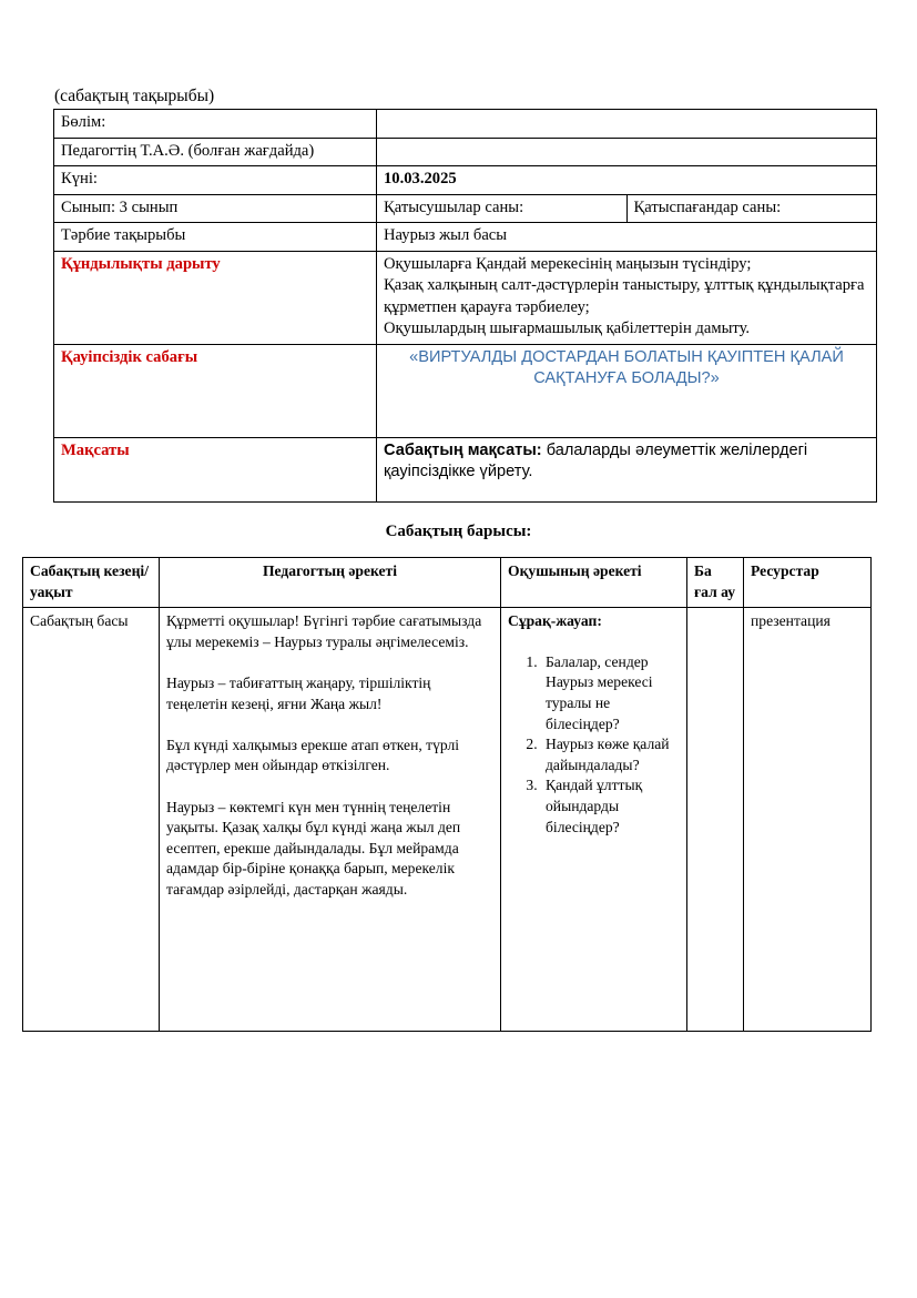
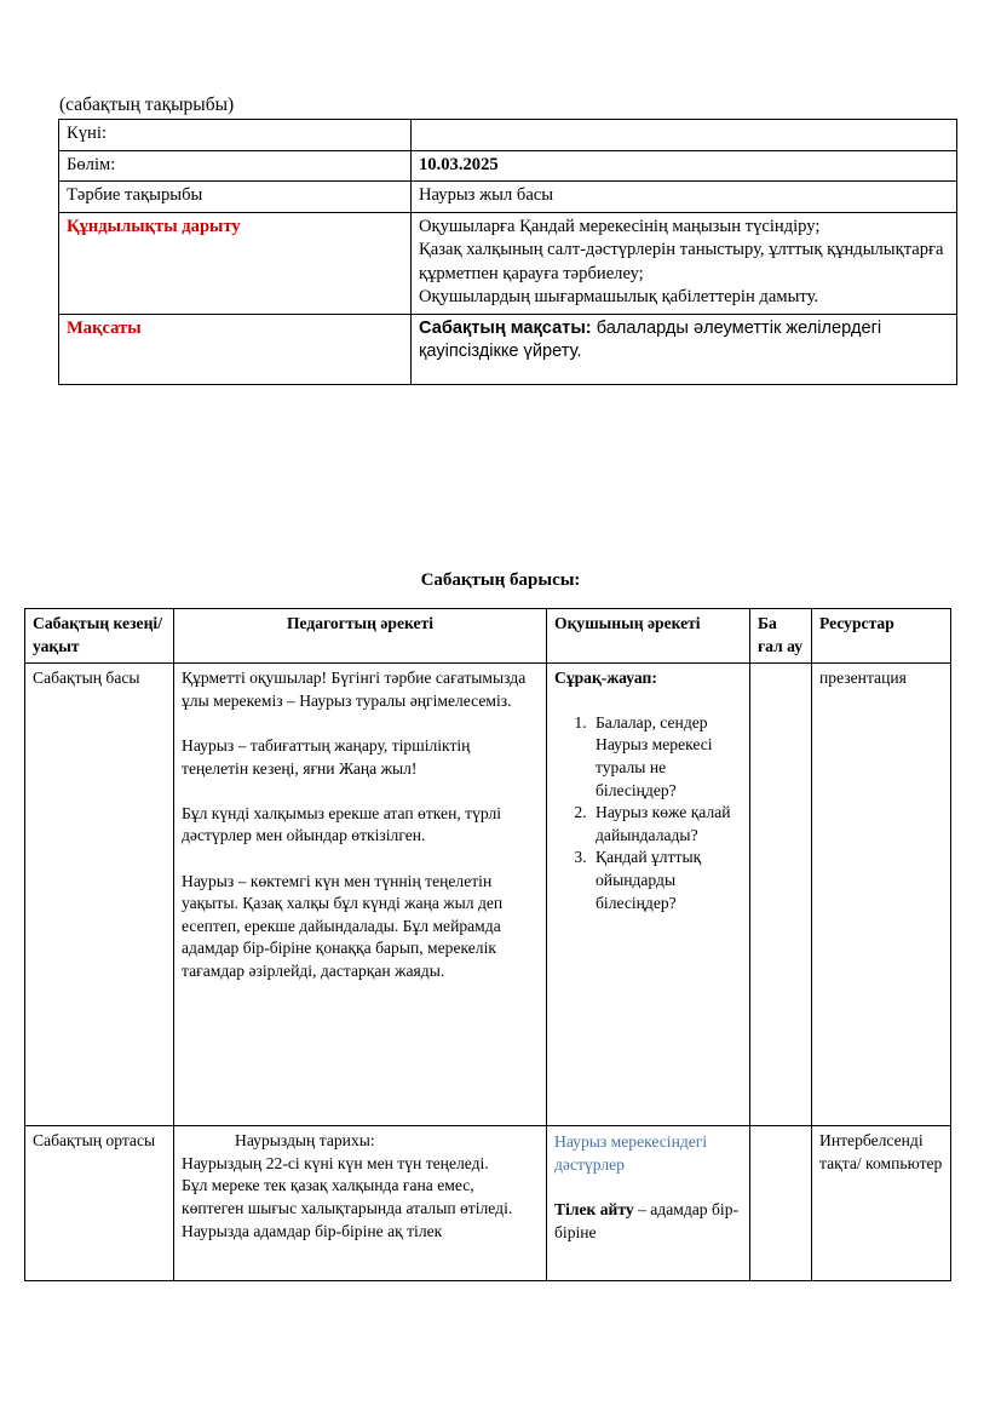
  (сабақтың тақырыбы)
- Бөлім:
+ Күні:
- Педагогтің Т.А.Ә. (болған жағдайда)
- Күні:	10.03.2025
+ Бөлім:	10.03.2025
- Сынып: 3 сынып	Қатысушылар саны:	Қатыспағандар саны:
  Тәрбие тақырыбы	Наурыз жыл басы
  Құндылықты дарыту	Оқушыларға Қандай мерекесінің маңызын түсіндіру; Қазақ халқының салт-дәстүрлерін таныстыру, ұлттық құндылықтарға құрметпен қарауға тәрбиелеу; Оқушылардың шығармашылық қабілеттерін дамыту.
- Қауіпсіздік сабағы	«ВИРТУАЛДЫ ДОСТАРДАН БОЛАТЫН ҚАУІПТЕН ҚАЛАЙ САҚТАНУҒА БОЛАДЫ?»
  Мақсаты	Сабақтың мақсаты: балаларды әлеуметтік желілердегі қауіпсіздікке үйрету.
  Сабақтың барысы:
  Сабақтың кезеңі/ уақыт	Педагогтың әрекеті	Оқушының әрекеті	Ба ғал ау	Ресурстар
  Сабақтың басы	Құрметті оқушылар! Бүгінгі тәрбие сағатымызда ұлы мерекеміз – Наурыз туралы әңгімелесеміз. Наурыз – табиғаттың жаңару, тіршіліктің теңелетін кезеңі, яғни Жаңа жыл! Бұл күнді халқымыз ерекше атап өткен, түрлі дәстүрлер мен ойындар өткізілген. Наурыз – көктемгі күн мен түннің теңелетін уақыты. Қазақ халқы бұл күнді жаңа жыл деп есептеп, ерекше дайындалады. Бұл мейрамда адамдар бір-біріне қонаққа барып, мерекелік тағамдар әзірлейді, дастарқан жаяды.	Сұрақ-жауап: Балалар, сендер Наурыз мерекесі туралы не білесіңдер? Наурыз көже қалай дайындалады? Қандай ұлттық ойындарды білесіңдер?		презентация
+ Сабақтың ортасы	Наурыздың тарихы: Наурыздың 22-сі күні күн мен түн теңеледі. Бұл мереке тек қазақ халқында ғана емес, көптеген шығыс халықтарында аталып өтіледі. Наурызда адамдар бір-біріне ақ тілек	Наурыз мерекесіндегі дәстүрлер Тілек айту – адамдар бір-біріне		Интербелсенді тақта/ компьютер
